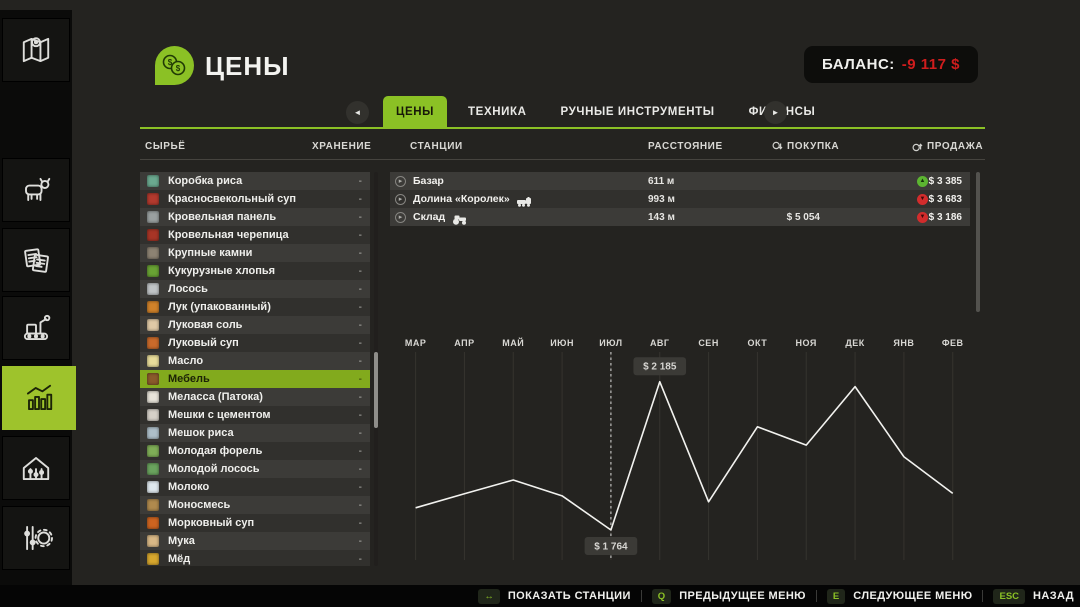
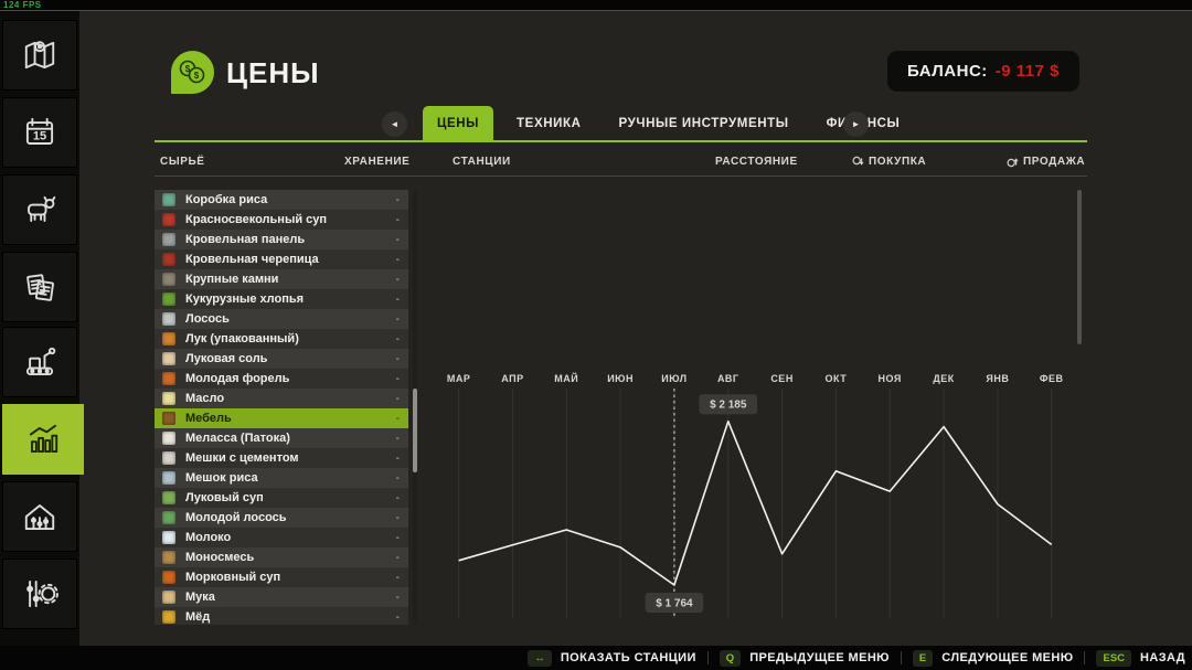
+ 124 FPS
+ 15
  $
  $
  ЦЕНЫ
  БАЛАНС:
  -9 117 $
  ◄
  ЦЕНЫ
  ТЕХНИКА
  РУЧНЫЕ ИНСТРУМЕНТЫ
  ►
  СЫРЬЁ
  ХРАНЕНИЕ
  СТАНЦИИ
  РАССТОЯНИЕ
  ПОКУПКА
  ПРОДАЖА
  Коробка риса
  -
  Красносвекольный суп
  -
  Кровельная панель
  -
  Кровельная черепица
  -
  Крупные камни
  -
  Кукурузные хлопья
  -
  Лосось
  -
  Лук (упакованный)
  -
  Луковая соль
  -
- Луковый суп
+ Молодая форель
  -
  Масло
  -
  Мебель
  -
  Меласса (Патока)
  -
  Мешки с цементом
  -
  Мешок риса
  -
- Молодая форель
+ Луковый суп
  -
  Молодой лосось
  -
  Молоко
  -
  Моносмесь
  -
  Морковный суп
  -
  Мука
  -
  Мёд
  -
- Базар
- 611 м
- $ 3 385
- Долина «Королек»
- 993 м
- $ 3 683
- Склад
- 143 м
- $ 5 054
- $ 3 186
  МАР
  АПР
  МАЙ
  ИЮН
  ИЮЛ
  АВГ
  СЕН
  ОКТ
  НОЯ
  ДЕК
  ЯНВ
  ФЕВ
  $ 2 185
  $ 1 764
  ↔
  ПОКАЗАТЬ СТАНЦИИ
  Q
  ПРЕДЫДУЩЕЕ МЕНЮ
  E
  СЛЕДУЮЩЕЕ МЕНЮ
  ESC
  НАЗАД
